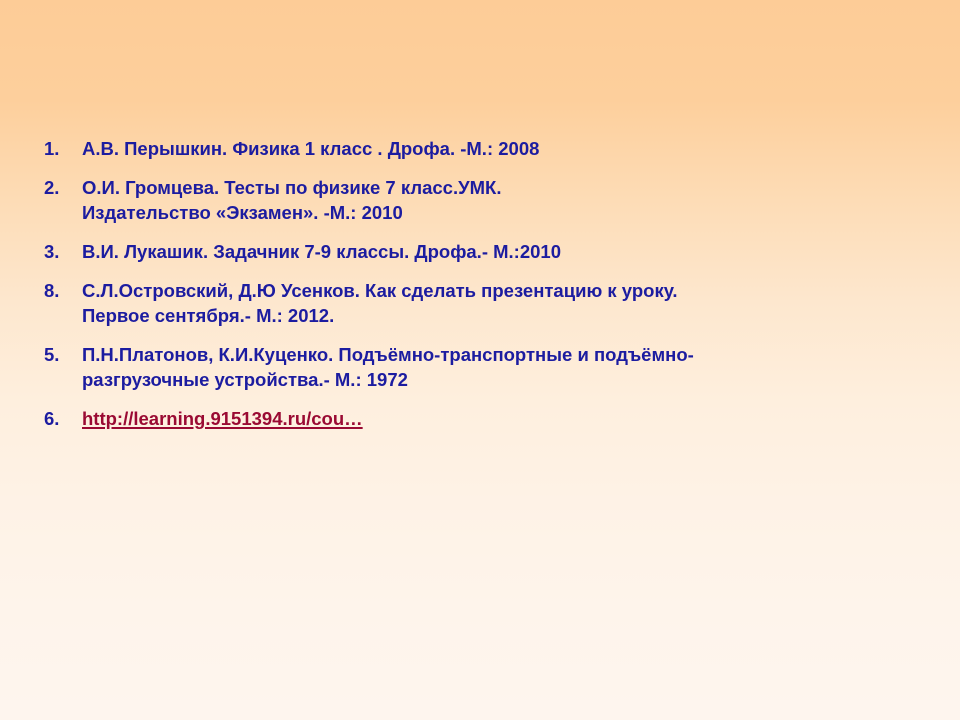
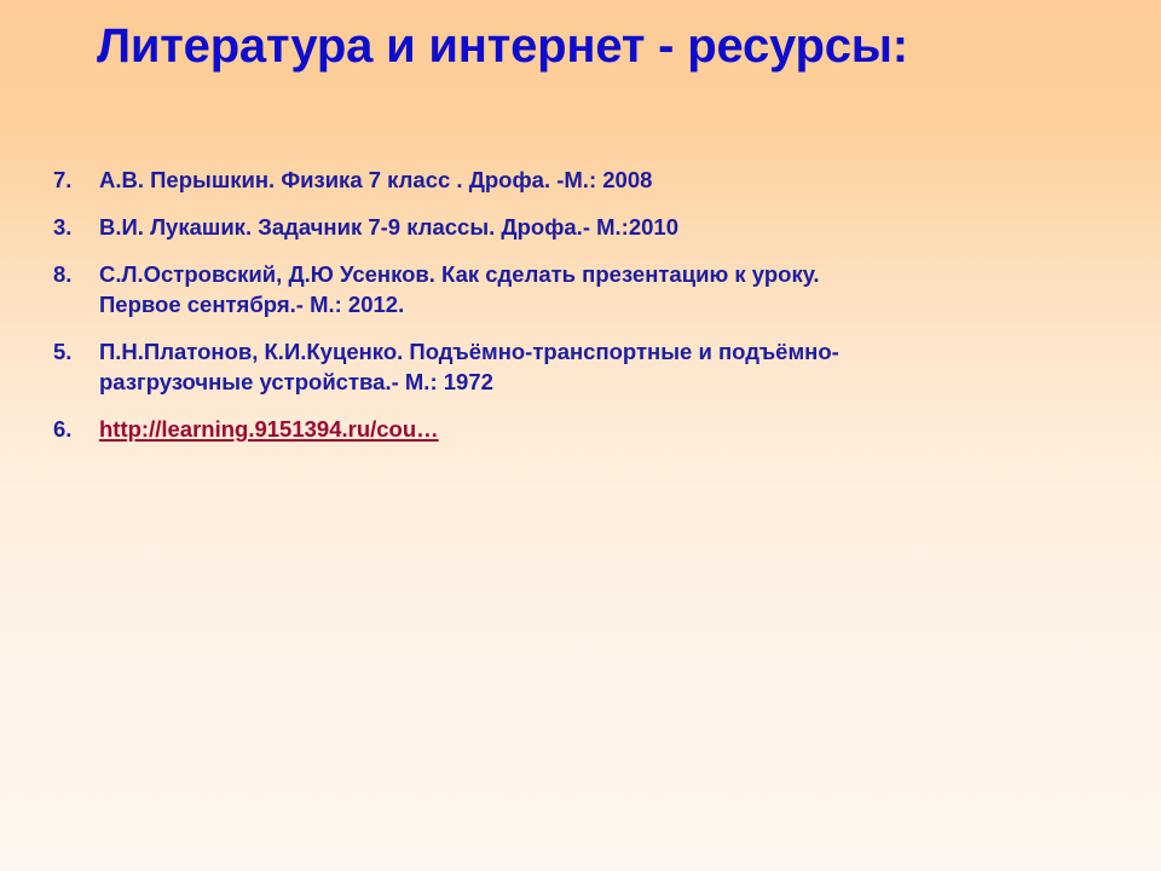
+ Литература и интернет - ресурсы:
- 1.
+ 7.
- А.В. Перышкин. Физика 1 класс . Дрофа. -М.: 2008
+ А.В. Перышкин. Физика 7 класс . Дрофа. -М.: 2008
- 2.
- О.И. Громцева. Тесты по физике 7 класс.УМК.
- Издательство «Экзамен». -М.: 2010
  3.
  В.И. Лукашик. Задачник 7-9 классы. Дрофа.- М.:2010
  8.
  С.Л.Островский, Д.Ю Усенков. Как сделать презентацию к уроку.
  Первое сентября.- М.: 2012.
  5.
  П.Н.Платонов, К.И.Куценко. Подъёмно-транспортные и подъёмно-
  разгрузочные устройства.- М.: 1972
  6.
  http://learning.9151394.ru/cou…
